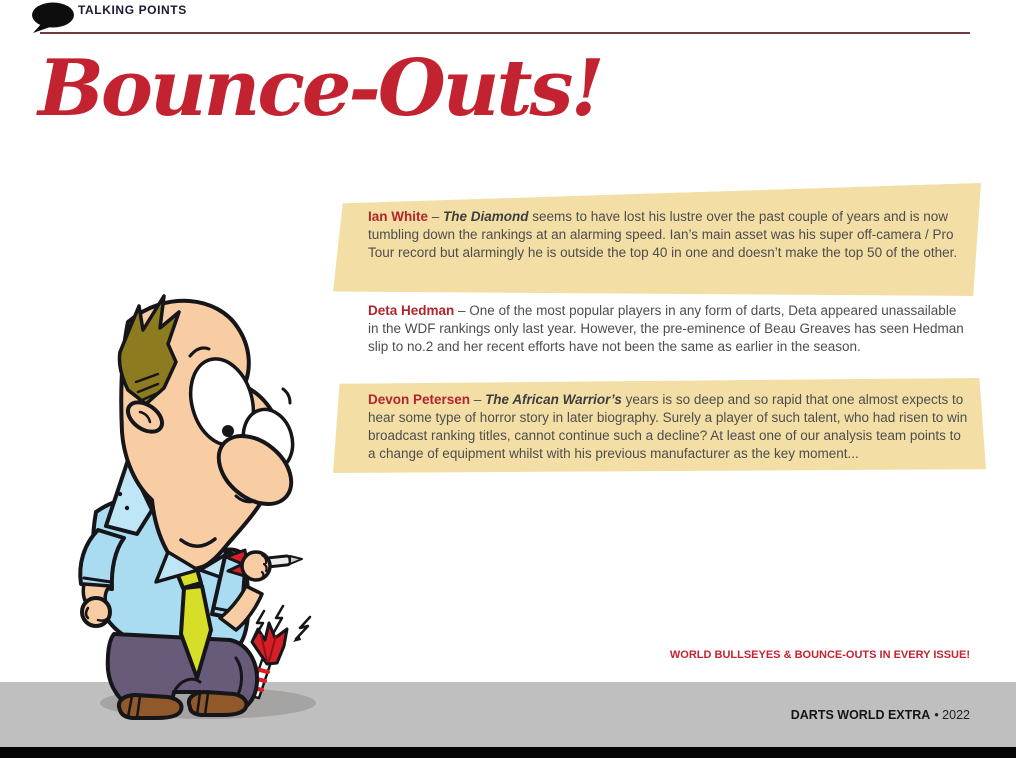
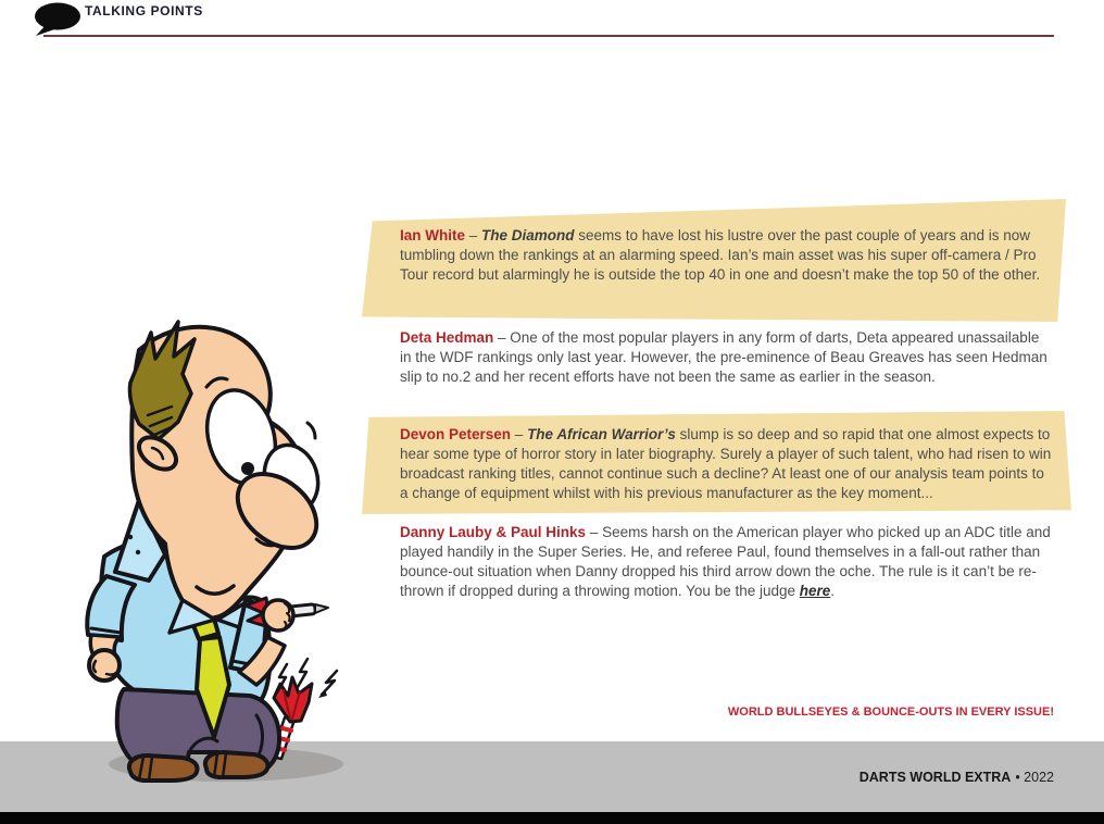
  TALKING POINTS
- Bounce-Outs!
  Ian White – The Diamond seems to have lost his lustre over the past couple of years and is now tumbling down the rankings at an alarming speed. Ian’s main asset was his super off-camera / Pro Tour record but alarmingly he is outside the top 40 in one and doesn’t make the top 50 of the other.
  Deta Hedman – One of the most popular players in any form of darts, Deta appeared unassailable in the WDF rankings only last year. However, the pre-eminence of Beau Greaves has seen Hedman slip to no.2 and her recent efforts have not been the same as earlier in the season.
- Devon Petersen – The African Warrior’s years is so deep and so rapid that one almost expects to hear some type of horror story in later biography. Surely a player of such talent, who had risen to win broadcast ranking titles, cannot continue such a decline? At least one of our analysis team points to a change of equipment whilst with his previous manufacturer as the key moment...
+ Devon Petersen – The African Warrior’s slump is so deep and so rapid that one almost expects to hear some type of horror story in later biography. Surely a player of such talent, who had risen to win broadcast ranking titles, cannot continue such a decline? At least one of our analysis team points to a change of equipment whilst with his previous manufacturer as the key moment...
+ Danny Lauby & Paul Hinks – Seems harsh on the American player who picked up an ADC title and played handily in the Super Series. He, and referee Paul, found themselves in a fall-out rather than bounce-out situation when Danny dropped his third arrow down the oche. The rule is it can’t be re-thrown if dropped during a throwing motion. You be the judge here.
  WORLD BULLSEYES & BOUNCE-OUTS IN EVERY ISSUE!
  DARTS WORLD EXTRA • 2022
